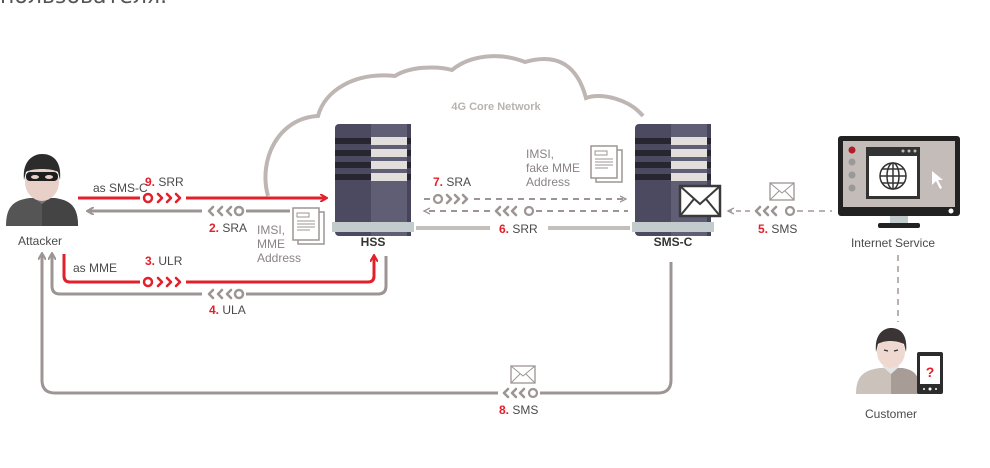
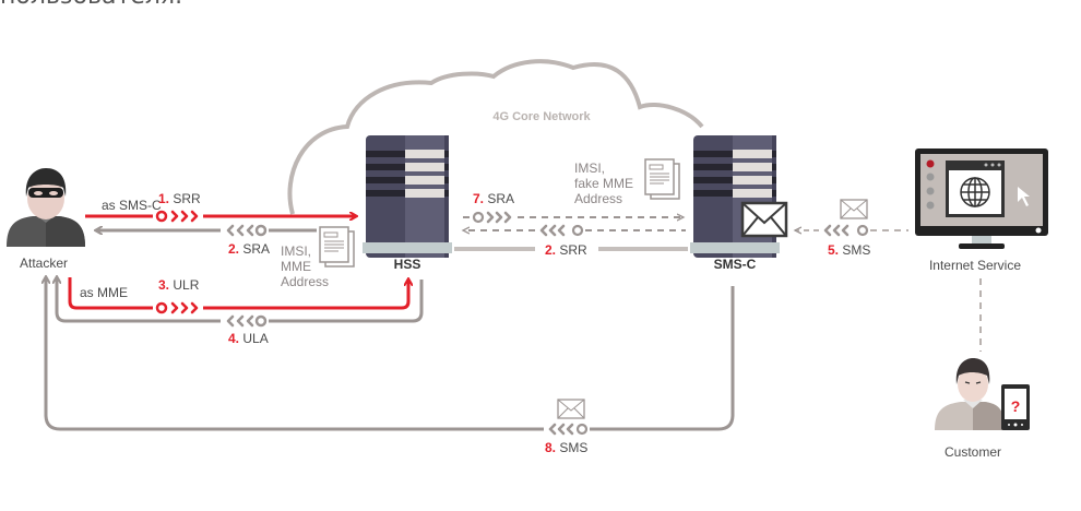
  4G Core Network
  HSS
  SMS-C
  Attacker
  Internet Service
  ?
  Customer
  as SMS-C
- 9. SRR
+ 1. SRR
  2. SRA
  IMSI, MME Address
  as MME
  3. ULR
  4. ULA
  7. SRA
- 6. SRR
+ 2. SRR
  IMSI, fake MME Address
  5. SMS
  8. SMS
